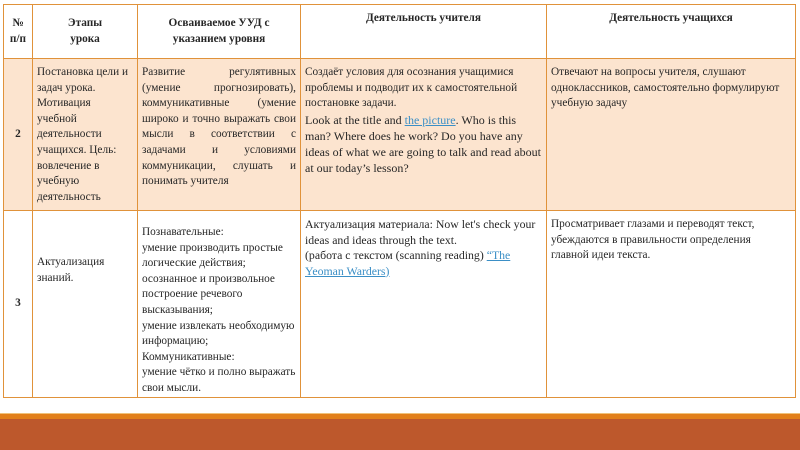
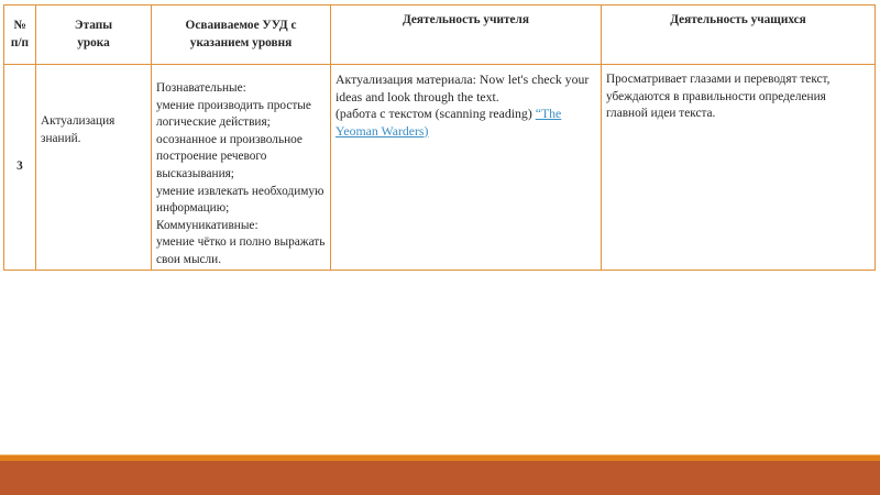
  № п/п	Этапы урока	Осваиваемое УУД с указанием уровня	Деятельность учителя	Деятельность учащихся
- 2	Постановка цели и задач урока. Мотивация учебной деятельности учащихся. Цель: вовлечение в учебную деятельность	Развитие регулятивных (умение прогнозировать), коммуникативные (умение широко и точно выражать свои мысли в соответствии с задачами и условиями коммуникации, слушать и понимать учителя	Создаёт условия для осознания учащимися проблемы и подводит их к самостоятельной постановке задачи. Look at the title and the picture. Who is this man? Where does he work? Do you have any ideas of what we are going to talk and read about at our today’s lesson?	Отвечают на вопросы учителя, слушают одноклассников, самостоятельно формулируют учебную задачу
- 3	Актуализация знаний.	Познавательные: умение производить простые логические действия; осознанное и произвольное построение речевого высказывания; умение извлекать необходимую информацию; Коммуникативные: умение чётко и полно выражать свои мысли.	Актуализация материала: Now let's check your ideas and ideas through the text. (работа с текстом (scanning reading) “The Yeoman Warders)	Просматривает глазами и переводят текст, убеждаются в правильности определения главной идеи текста.
+ 3	Актуализация знаний.	Познавательные: умение производить простые логические действия; осознанное и произвольное построение речевого высказывания; умение извлекать необходимую информацию; Коммуникативные: умение чётко и полно выражать свои мысли.	Актуализация материала: Now let's check your ideas and look through the text. (работа с текстом (scanning reading) “The Yeoman Warders)	Просматривает глазами и переводят текст, убеждаются в правильности определения главной идеи текста.
